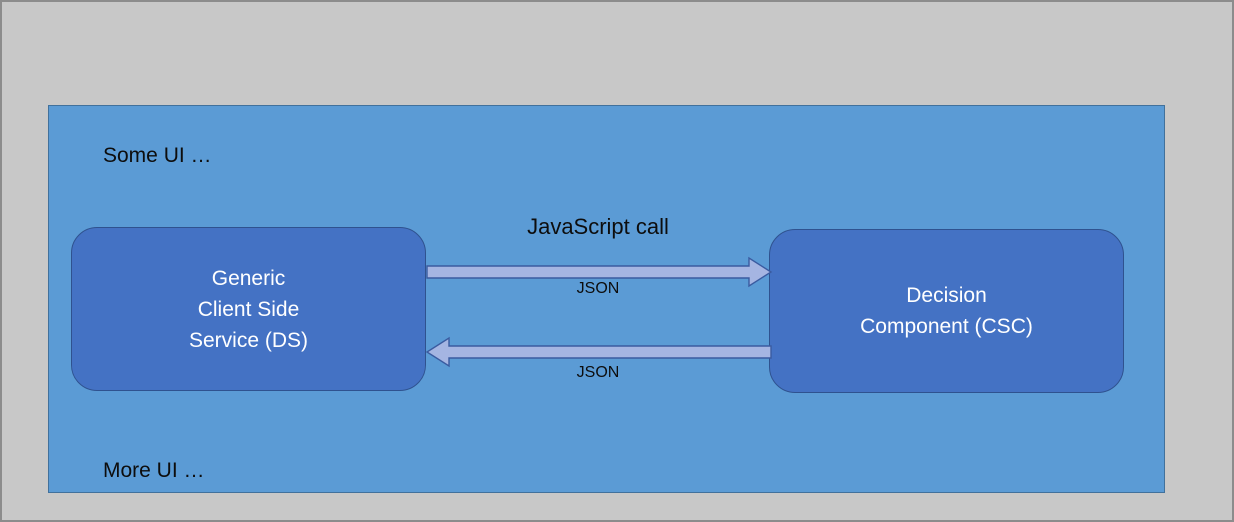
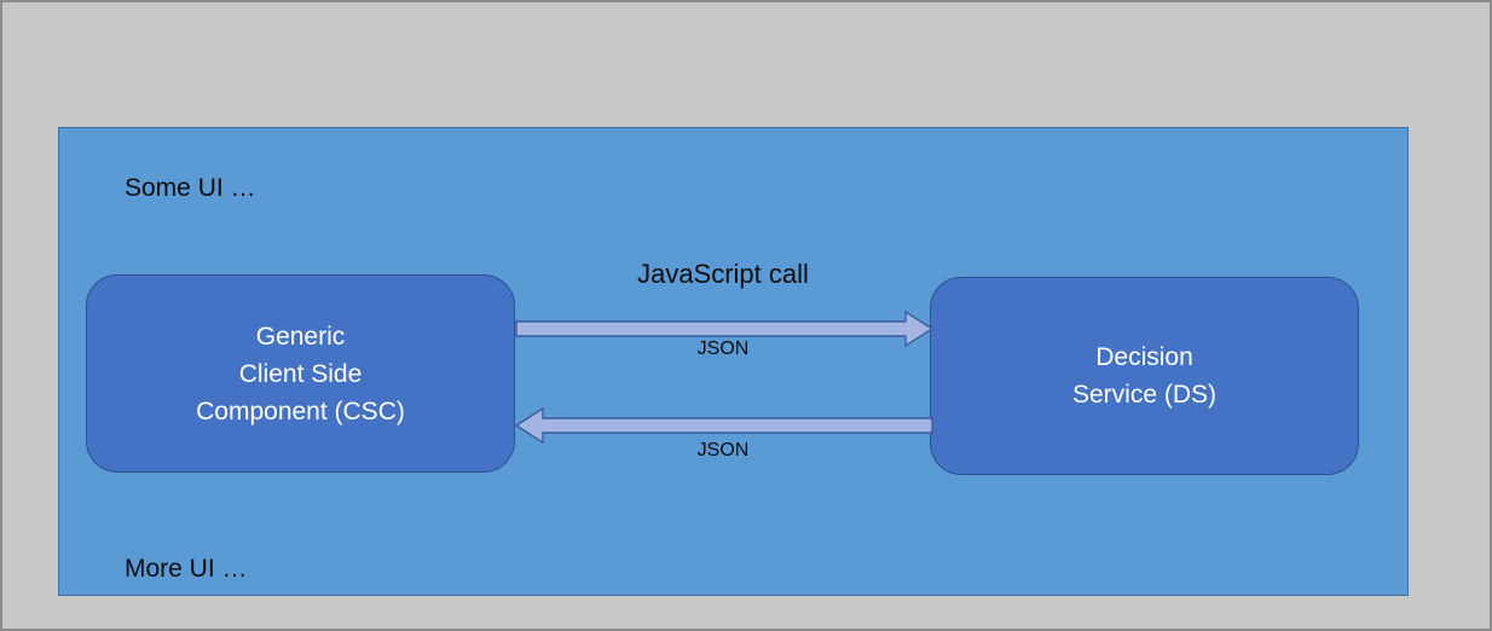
  Some UI …
  Generic
  Client Side
- Service (DS)
+ Component (CSC)
  Decision
- Component (CSC)
+ Service (DS)
  JavaScript call
  JSON
  JSON
  More UI …
